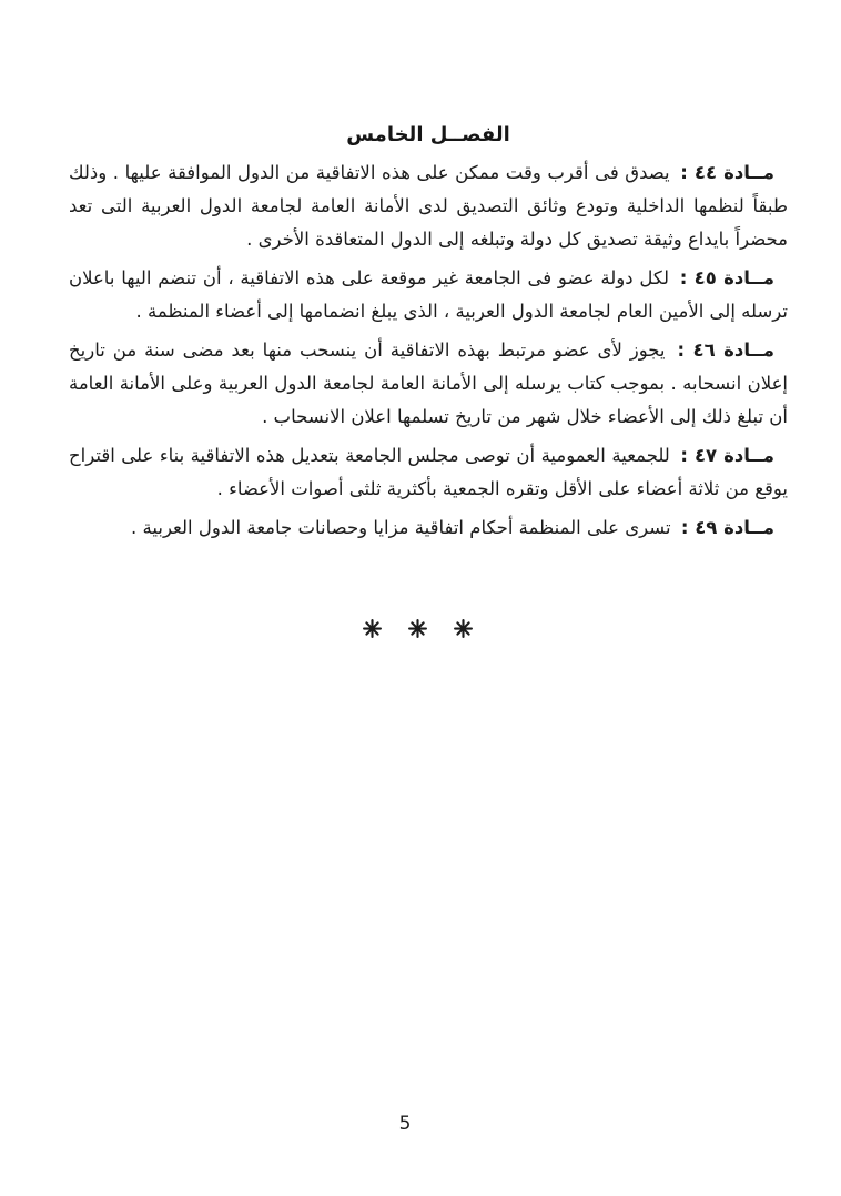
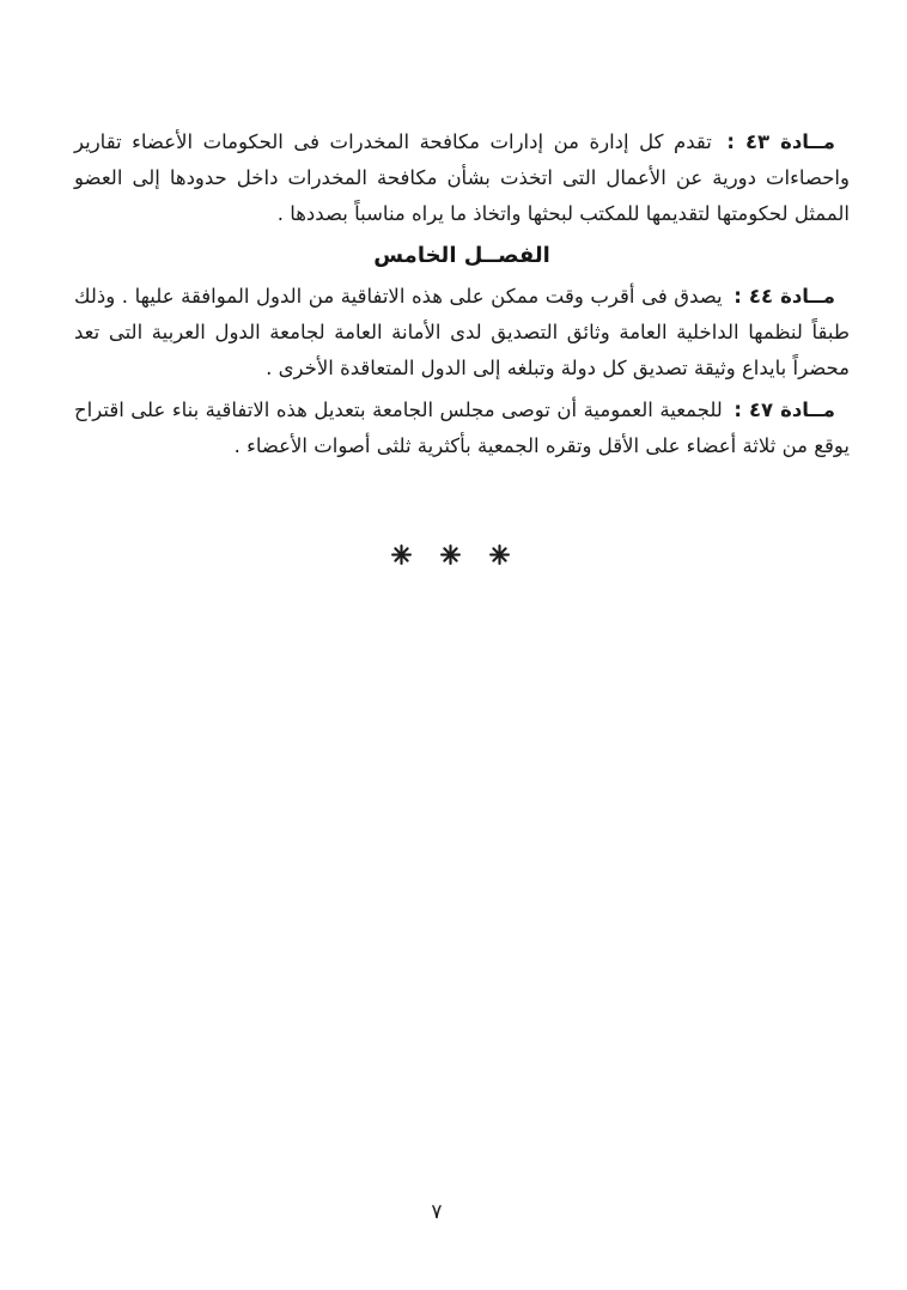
+ مــادة ٤٣ : تقدم كل إدارة من إدارات مكافحة المخدرات فى الحكومات الأعضاء تقارير واحصاءات دورية عن الأعمال التى اتخذت بشأن مكافحة المخدرات داخل حدودها إلى العضو الممثل لحكومتها لتقديمها للمكتب لبحثها واتخاذ ما يراه مناسباً بصددها .
  الفصــل الخامس
- مــادة ٤٤ : يصدق فى أقرب وقت ممكن على هذه الاتفاقية من الدول الموافقة عليها . وذلك طبقاً لنظمها الداخلية وتودع وثائق التصديق لدى الأمانة العامة لجامعة الدول العربية التى تعد محضراً بايداع وثيقة تصديق كل دولة وتبلغه إلى الدول المتعاقدة الأخرى .
+ مــادة ٤٤ : يصدق فى أقرب وقت ممكن على هذه الاتفاقية من الدول الموافقة عليها . وذلك طبقاً لنظمها الداخلية العامة وثائق التصديق لدى الأمانة العامة لجامعة الدول العربية التى تعد محضراً بايداع وثيقة تصديق كل دولة وتبلغه إلى الدول المتعاقدة الأخرى .
- مــادة ٤٥ : لكل دولة عضو فى الجامعة غير موقعة على هذه الاتفاقية ، أن تنضم اليها باعلان ترسله إلى الأمين العام لجامعة الدول العربية ، الذى يبلغ انضمامها إلى أعضاء المنظمة .
- مــادة ٤٦ : يجوز لأى عضو مرتبط بهذه الاتفاقية أن ينسحب منها بعد مضى سنة من تاريخ إعلان انسحابه . بموجب كتاب يرسله إلى الأمانة العامة لجامعة الدول العربية وعلى الأمانة العامة أن تبلغ ذلك إلى الأعضاء خلال شهر من تاريخ تسلمها اعلان الانسحاب .
  مــادة ٤٧ : للجمعية العمومية أن توصى مجلس الجامعة بتعديل هذه الاتفاقية بناء على اقتراح يوقع من ثلاثة أعضاء على الأقل وتقره الجمعية بأكثرية ثلثى أصوات الأعضاء .
- مــادة ٤٩ : تسرى على المنظمة أحكام اتفاقية مزايا وحصانات جامعة الدول العربية .
- 5
+ ٧
